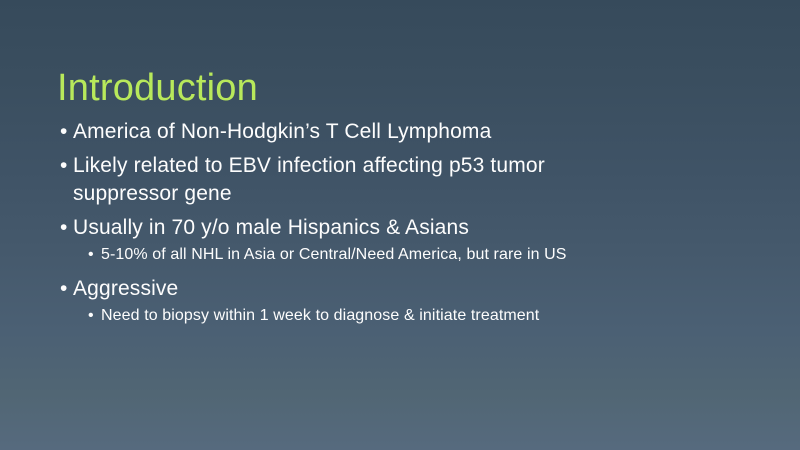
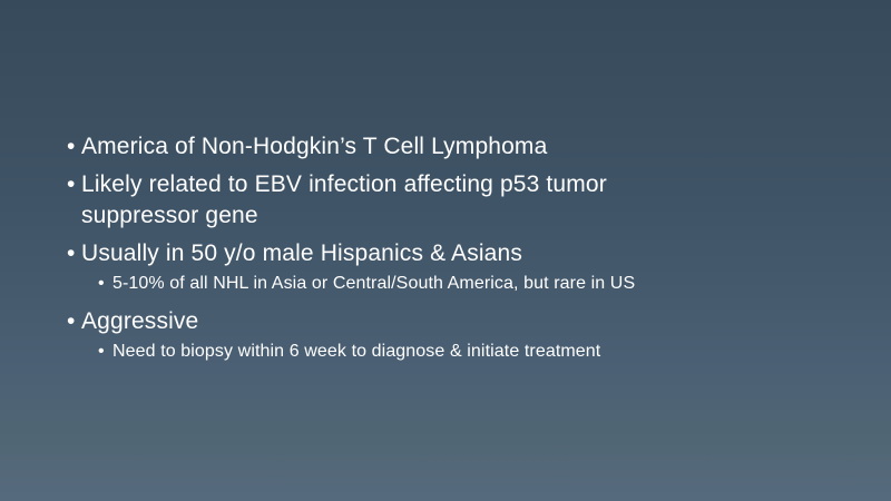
- Introduction
  •
  America of Non-Hodgkin’s T Cell Lymphoma
  •
  Likely related to EBV infection affecting p53 tumor suppressor gene
  •
- Usually in 70 y/o male Hispanics & Asians
+ Usually in 50 y/o male Hispanics & Asians
  •
- 5-10% of all NHL in Asia or Central/Need America, but rare in US
+ 5-10% of all NHL in Asia or Central/South America, but rare in US
  •
  Aggressive
  •
- Need to biopsy within 1 week to diagnose & initiate treatment
+ Need to biopsy within 6 week to diagnose & initiate treatment
